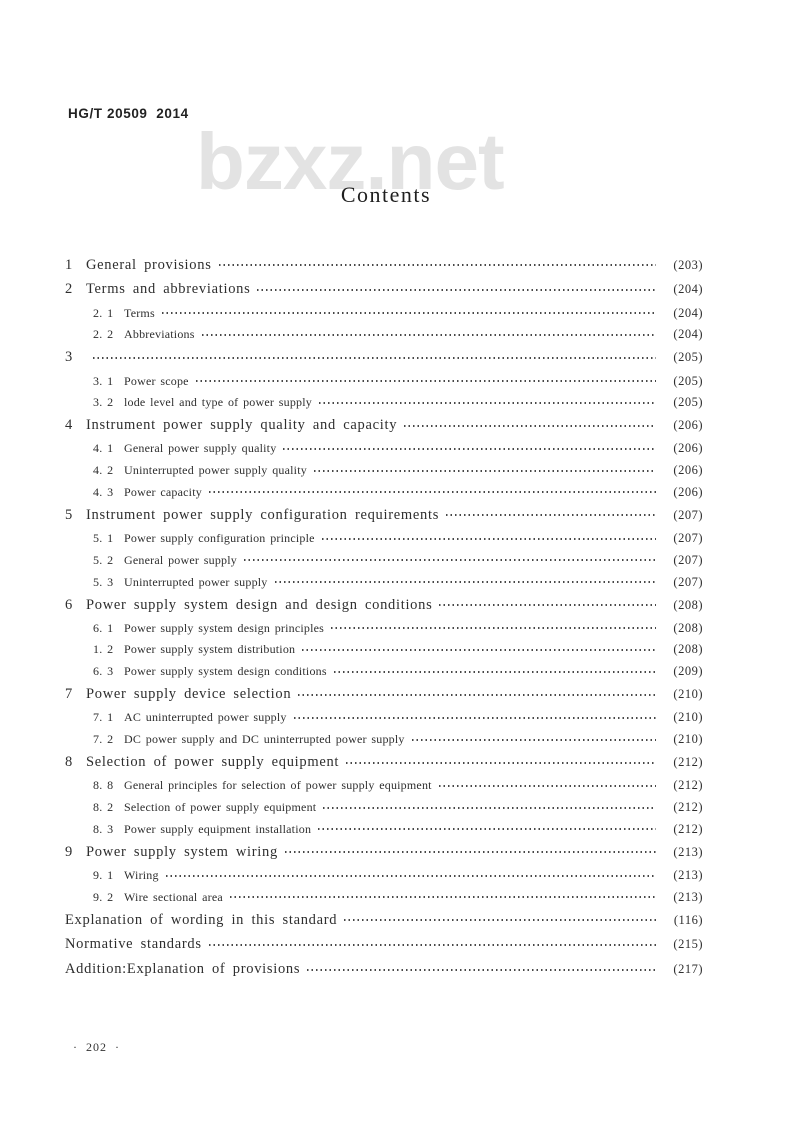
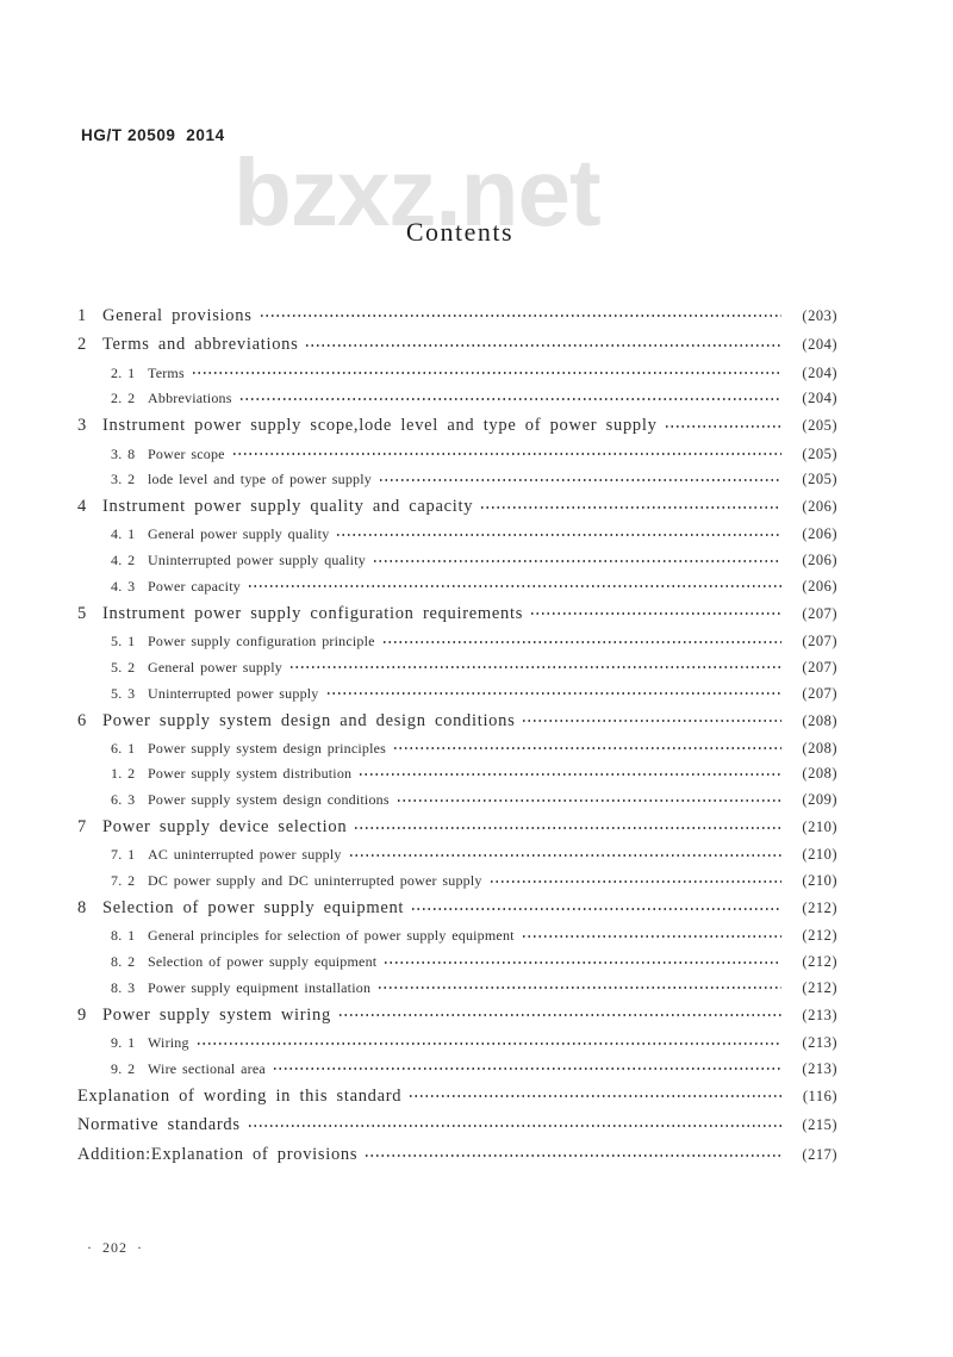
  HG/T 20509 2014
  bzxz.net
  Contents
  1
  General provisions
  (203)
  2
  Terms and abbreviations
  (204)
  2. 1
  Terms
  (204)
  2. 2
  Abbreviations
  (204)
  3
+ Instrument power supply scope,lode level and type of power supply
  (205)
- 3. 1
+ 3. 8
  Power scope
  (205)
  3. 2
  lode level and type of power supply
  (205)
  4
  Instrument power supply quality and capacity
  (206)
  4. 1
  General power supply quality
  (206)
  4. 2
  Uninterrupted power supply quality
  (206)
  4. 3
  Power capacity
  (206)
  5
  Instrument power supply configuration requirements
  (207)
  5. 1
  Power supply configuration principle
  (207)
  5. 2
  General power supply
  (207)
  5. 3
  Uninterrupted power supply
  (207)
  6
  Power supply system design and design conditions
  (208)
  6. 1
  Power supply system design principles
  (208)
  1. 2
  Power supply system distribution
  (208)
  6. 3
  Power supply system design conditions
  (209)
  7
  Power supply device selection
  (210)
  7. 1
  AC uninterrupted power supply
  (210)
  7. 2
  DC power supply and DC uninterrupted power supply
  (210)
  8
  Selection of power supply equipment
  (212)
- 8. 8
+ 8. 1
  General principles for selection of power supply equipment
  (212)
  8. 2
  Selection of power supply equipment
  (212)
  8. 3
  Power supply equipment installation
  (212)
  9
  Power supply system wiring
  (213)
  9. 1
  Wiring
  (213)
  9. 2
  Wire sectional area
  (213)
  Explanation of wording in this standard
  (116)
  Normative standards
  (215)
  Addition:Explanation of provisions
  (217)
  · 202 ·
